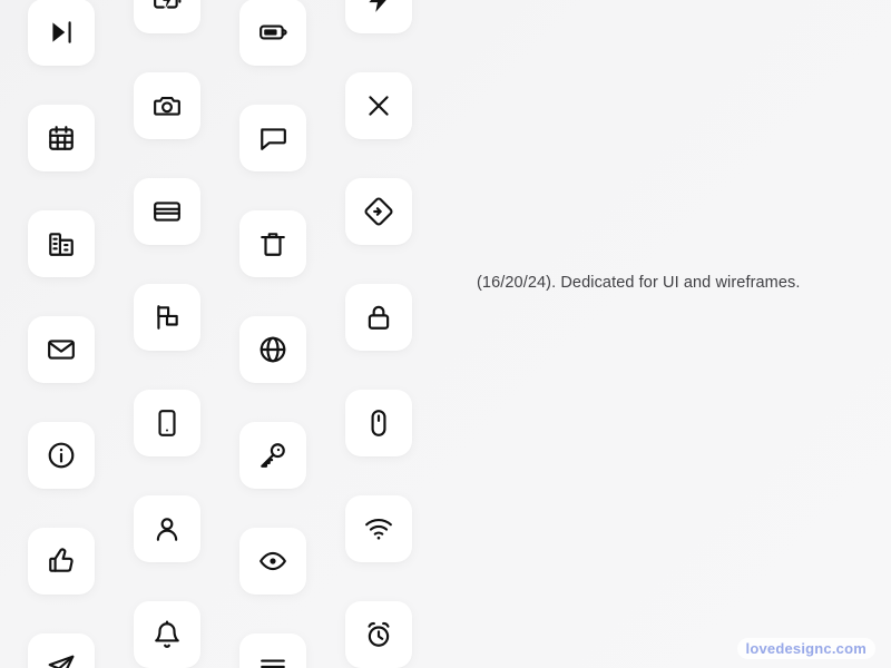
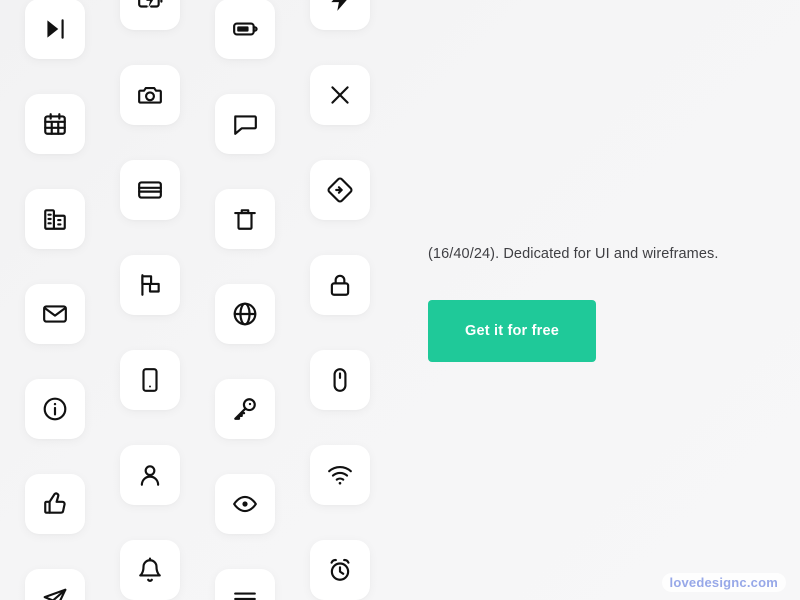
- (16/20/24). Dedicated for UI and wireframes.
+ (16/40/24). Dedicated for UI and wireframes.
+ Get it for free
  lovedesignc.com
